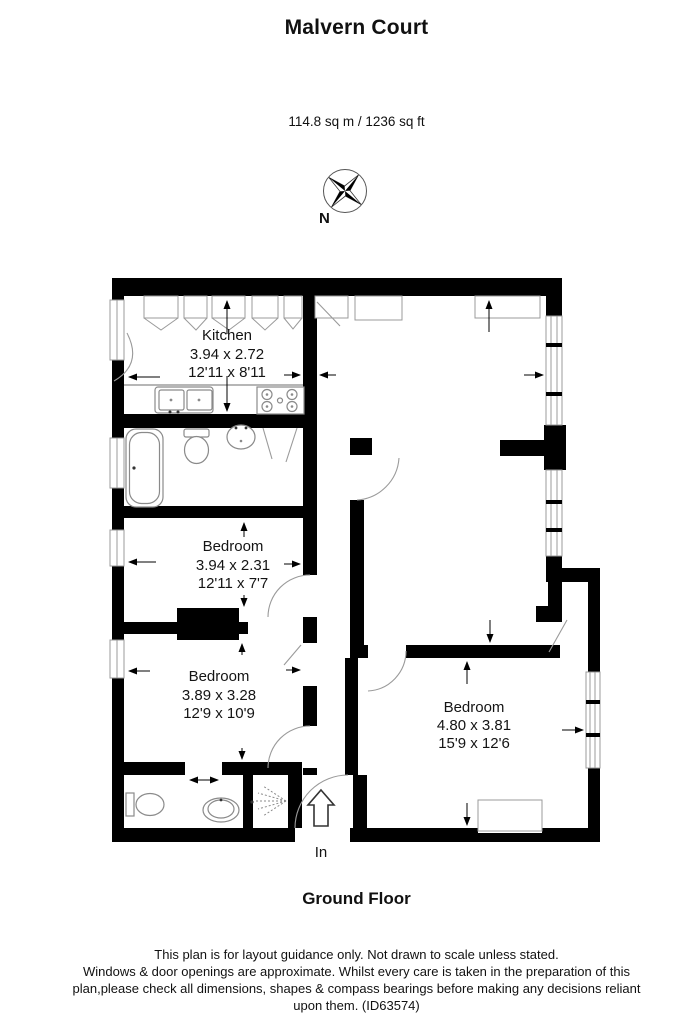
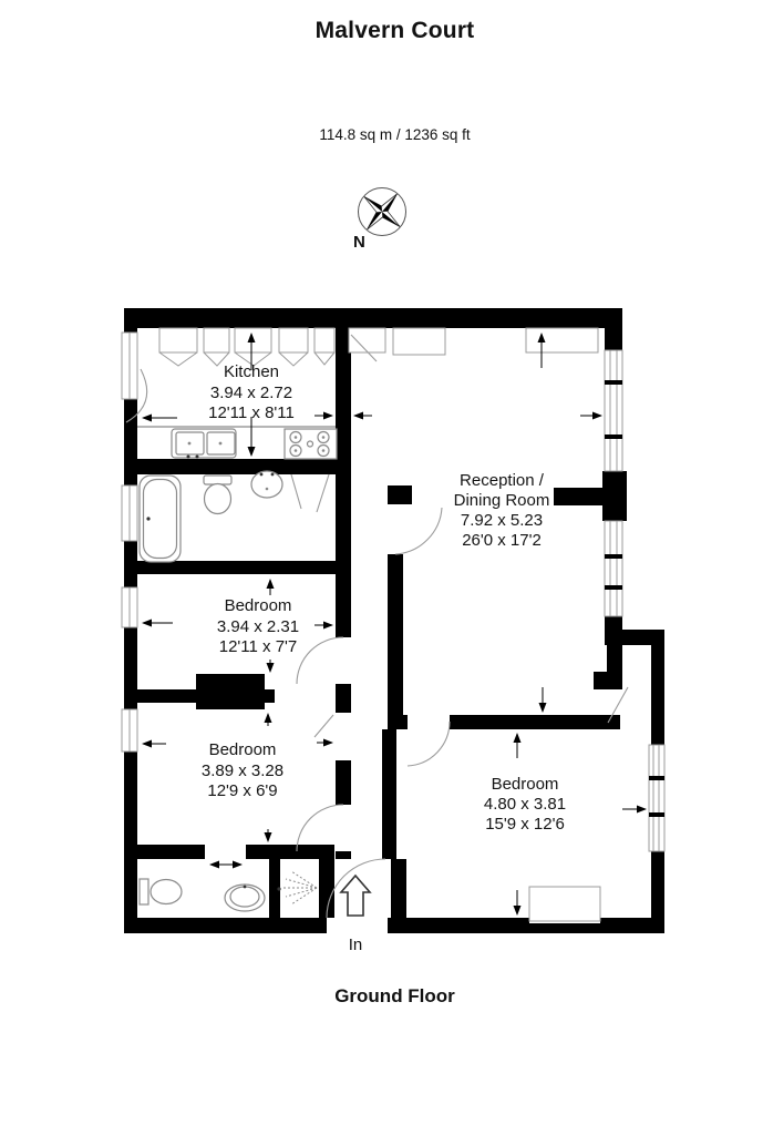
  Malvern Court
  114.8 sq m / 1236 sq ft
  Kitchen
  3.94 x 2.72
  12'11 x 8'11
+ Reception /
+ Dining Room
+ 7.92 x 5.23
+ 26'0 x 17'2
  Bedroom
  3.94 x 2.31
  12'11 x 7'7
  Bedroom
  3.89 x 3.28
- 12'9 x 10'9
+ 12'9 x 6'9
  Bedroom
  4.80 x 3.81
  15'9 x 12'6
  In
  N
  Ground Floor
- This plan is for layout guidance only. Not drawn to scale unless stated.
- Windows & door openings are approximate. Whilst every care is taken in the preparation of this plan,please check all dimensions, shapes & compass bearings before making any decisions reliant upon them. (ID63574)
